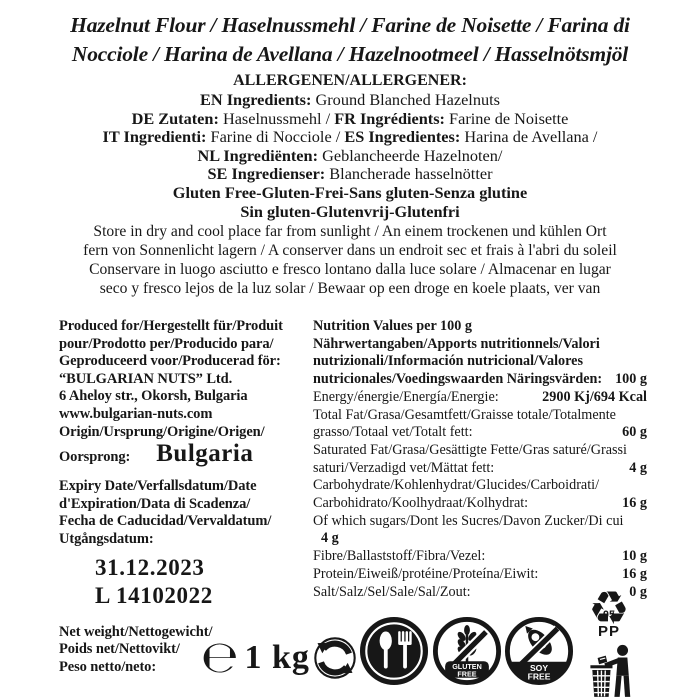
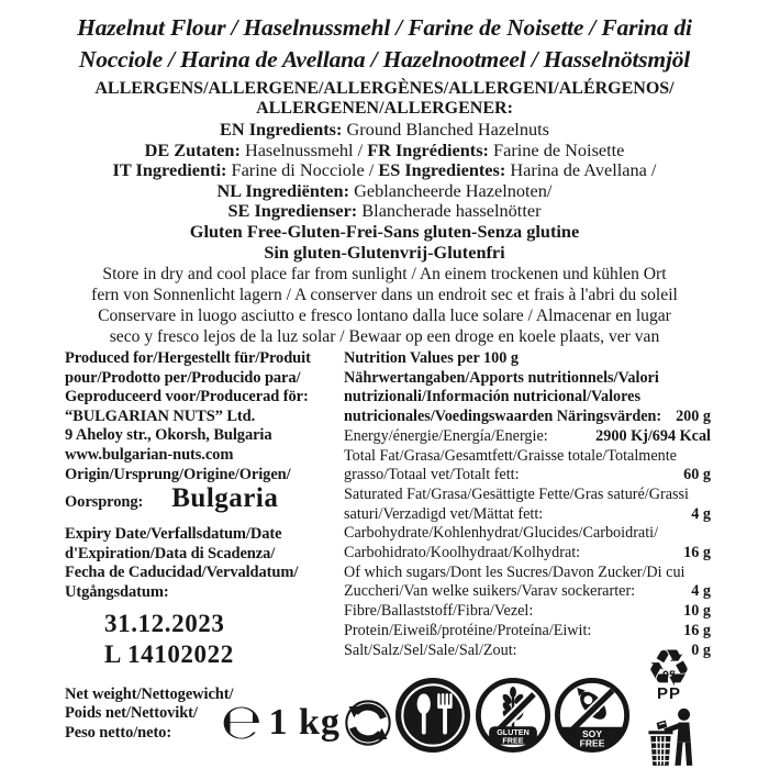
  Hazelnut Flour / Haselnussmehl / Farine de Noisette / Farina di
  Nocciole / Harina de Avellana / Hazelnootmeel / Hasselnötsmjöl
+ ALLERGENS/ALLERGENE/ALLERGÈNES/ALLERGENI/ALÉRGENOS/
  ALLERGENEN/ALLERGENER:
  EN Ingredients: Ground Blanched Hazelnuts
  DE Zutaten: Haselnussmehl / FR Ingrédients: Farine de Noisette
  IT Ingredienti: Farine di Nocciole / ES Ingredientes: Harina de Avellana /
  NL Ingrediënten: Geblancheerde Hazelnoten/
  SE Ingredienser: Blancherade hasselnötter
  Gluten Free-Gluten-Frei-Sans gluten-Senza glutine
  Sin gluten-Glutenvrij-Glutenfri
  Store in dry and cool place far from sunlight / An einem trockenen und kühlen Ort
  fern von Sonnenlicht lagern / A conserver dans un endroit sec et frais à l'abri du soleil
  Conservare in luogo asciutto e fresco lontano dalla luce solare / Almacenar en lugar
  seco y fresco lejos de la luz solar / Bewaar op een droge en koele plaats, ver van
  Produced for/Hergestellt für/Produit
  pour/Prodotto per/Producido para/
  Geproduceerd voor/Producerad för:
  “BULGARIAN NUTS” Ltd.
- 6 Aheloy str., Okorsh, Bulgaria
+ 9 Aheloy str., Okorsh, Bulgaria
  www.bulgarian-nuts.com
  Origin/Ursprung/Origine/Origen/
  Oorsprong:
  Bulgaria
  Expiry Date/Verfallsdatum/Date
  d'Expiration/Data di Scadenza/
  Fecha de Caducidad/Vervaldatum/
  Utgångsdatum:
  31.12.2023
  L 14102022
  Net weight/Nettogewicht/
  Poids net/Nettovikt/
  Peso netto/neto:
  ℮
  1 kg
  Nutrition Values per 100 g
  Nährwertangaben/Apports nutritionnels/Valori
  nutrizionali/Información nutricional/Valores
  nutricionales/Voedingswaarden Näringsvärden:
- 100 g
+ 200 g
  Energy/énergie/Energía/Energie:
  2900 Kj/694 Kcal
  Total Fat/Grasa/Gesamtfett/Graisse totale/Totalmente
  grasso/Totaal vet/Totalt fett:
  60 g
  Saturated Fat/Grasa/Gesättigte Fette/Gras saturé/Grassi
  saturi/Verzadigd vet/Mättat fett:
  4 g
  Carbohydrate/Kohlenhydrat/Glucides/Carboidrati/
  Carbohidrato/Koolhydraat/Kolhydrat:
  16 g
  Of which sugars/Dont les Sucres/Davon Zucker/Di cui
+ Zuccheri/Van welke suikers/Varav sockerarter:
  4 g
  Fibre/Ballaststoff/Fibra/Vezel:
  10 g
  Protein/Eiweiß/protéine/Proteína/Eiwit:
  16 g
  Salt/Salz/Sel/Sale/Sal/Zout:
  0 g
  GLUTEN
  FREE
  SOY
  FREE
  ♻
  05
  PP
